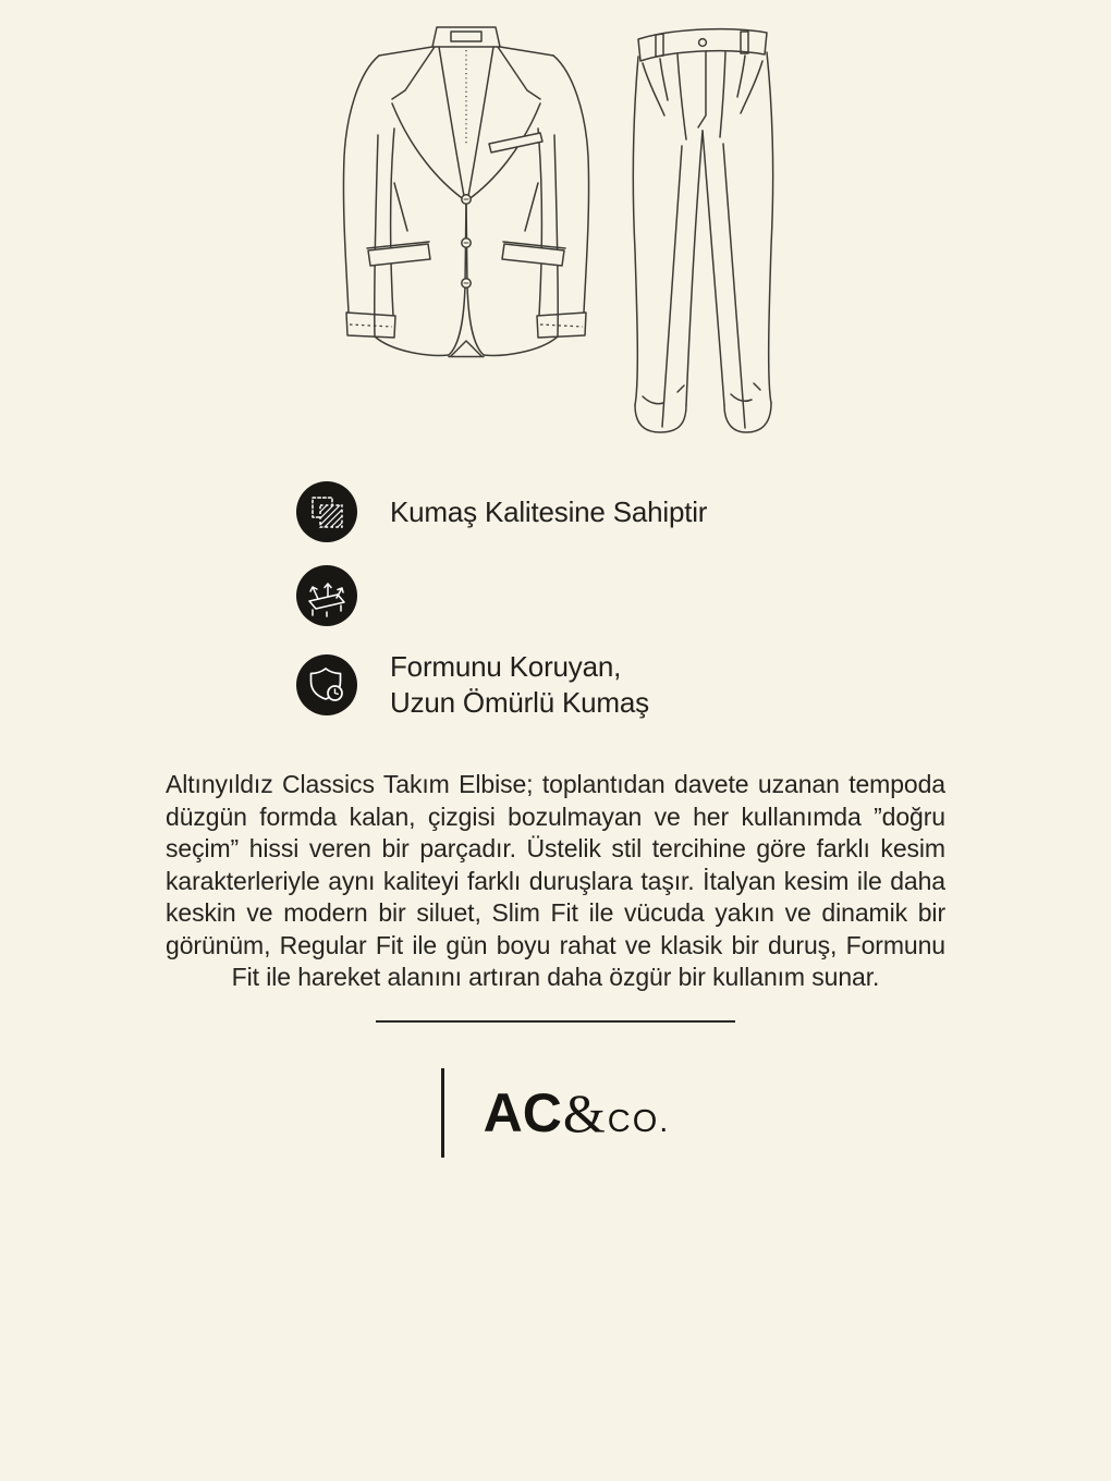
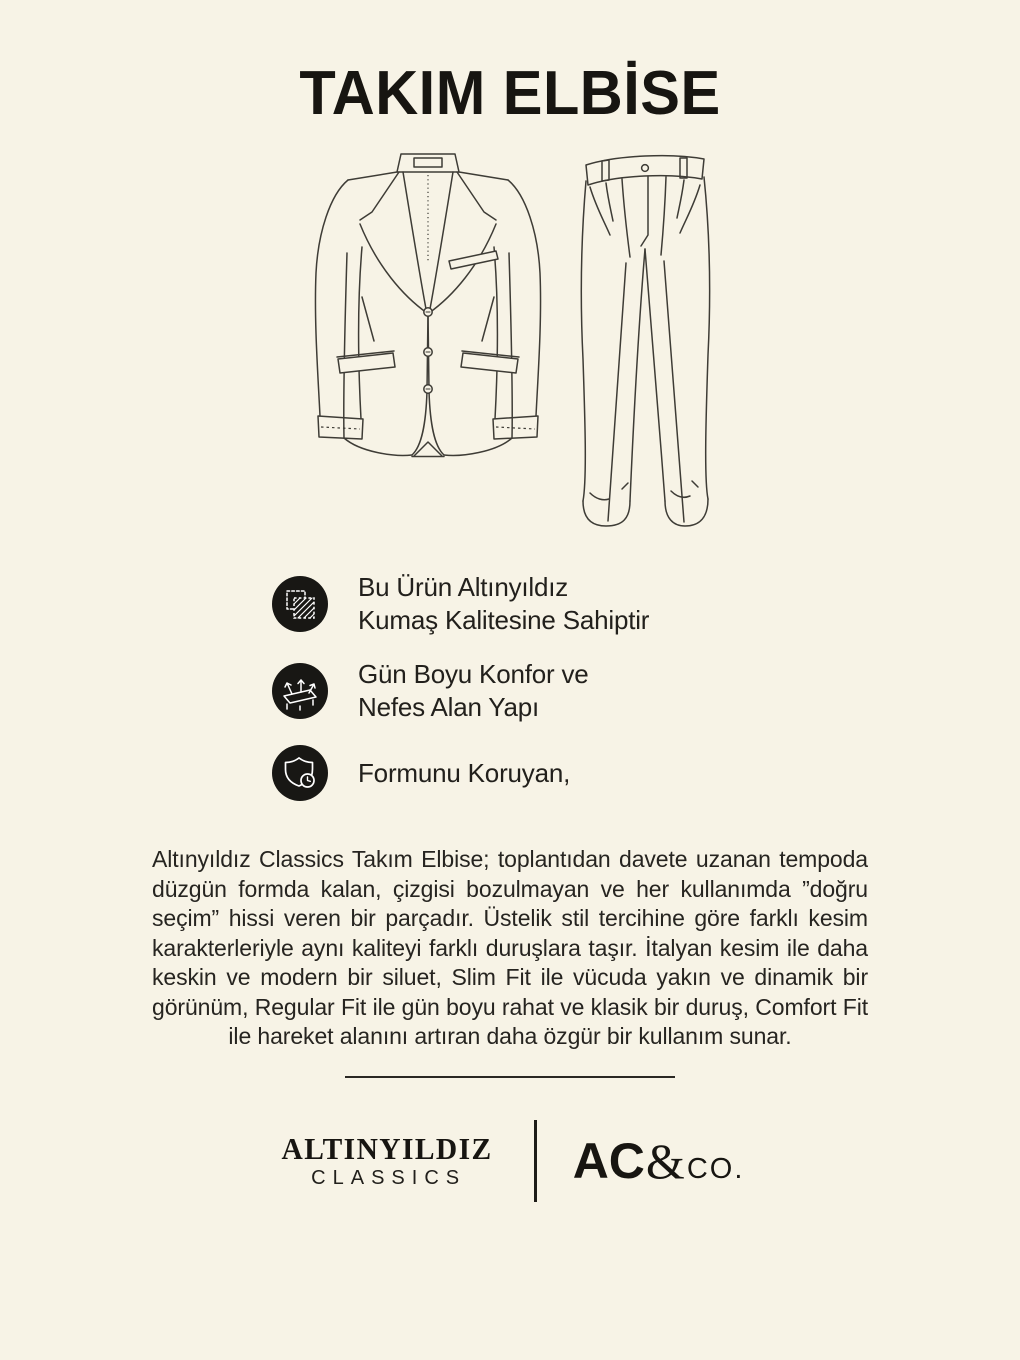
+ TAKIM ELBİSE
+ Bu Ürün Altınyıldız
  Kumaş Kalitesine Sahiptir
+ Gün Boyu Konfor ve
+ Nefes Alan Yapı
  Formunu Koruyan,
- Uzun Ömürlü Kumaş
- Altınyıldız Classics Takım Elbise; toplantıdan davete uzanan tempoda düzgün formda kalan, çizgisi bozulmayan ve her kullanımda ”doğru seçim” hissi veren bir parçadır. Üstelik stil tercihine göre farklı kesim karakterleriyle aynı kaliteyi farklı duruşlara taşır. İtalyan kesim ile daha keskin ve modern bir siluet, Slim Fit ile vücuda yakın ve dinamik bir görünüm, Regular Fit ile gün boyu rahat ve klasik bir duruş, Formunu Fit ile hareket alanını artıran daha özgür bir kullanım sunar.
+ Altınyıldız Classics Takım Elbise; toplantıdan davete uzanan tempoda düzgün formda kalan, çizgisi bozulmayan ve her kullanımda ”doğru seçim” hissi veren bir parçadır. Üstelik stil tercihine göre farklı kesim karakterleriyle aynı kaliteyi farklı duruşlara taşır. İtalyan kesim ile daha keskin ve modern bir siluet, Slim Fit ile vücuda yakın ve dinamik bir görünüm, Regular Fit ile gün boyu rahat ve klasik bir duruş, Comfort Fit ile hareket alanını artıran daha özgür bir kullanım sunar.
+ ALTINYILDIZ
+ CLASSICS
  AC
  &
  CO.
